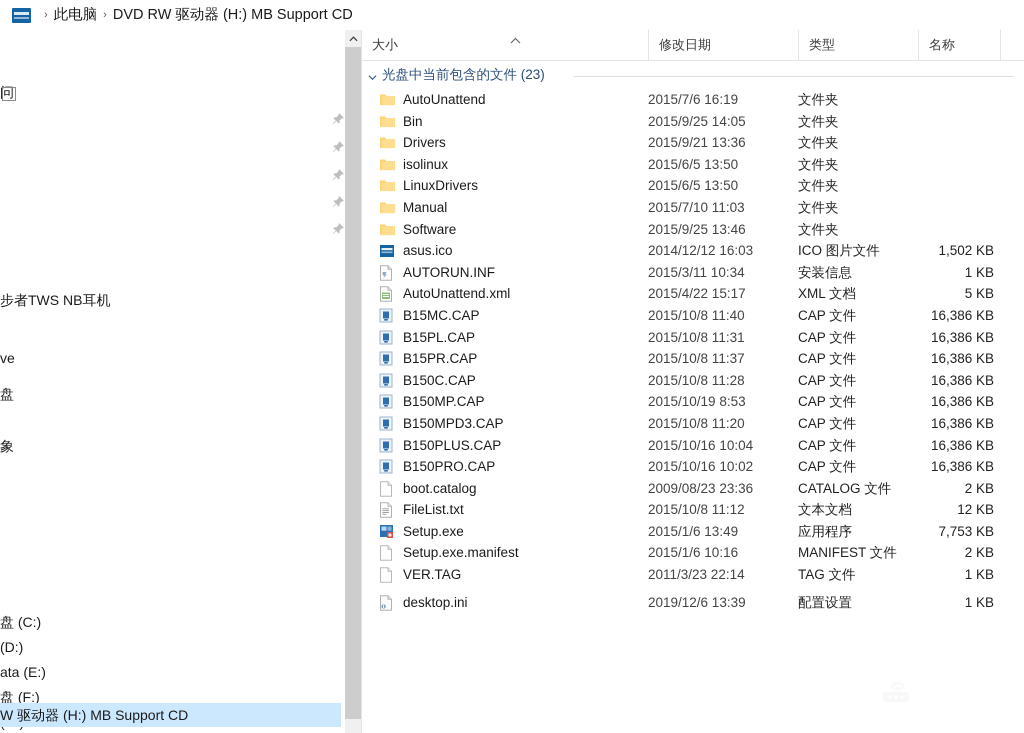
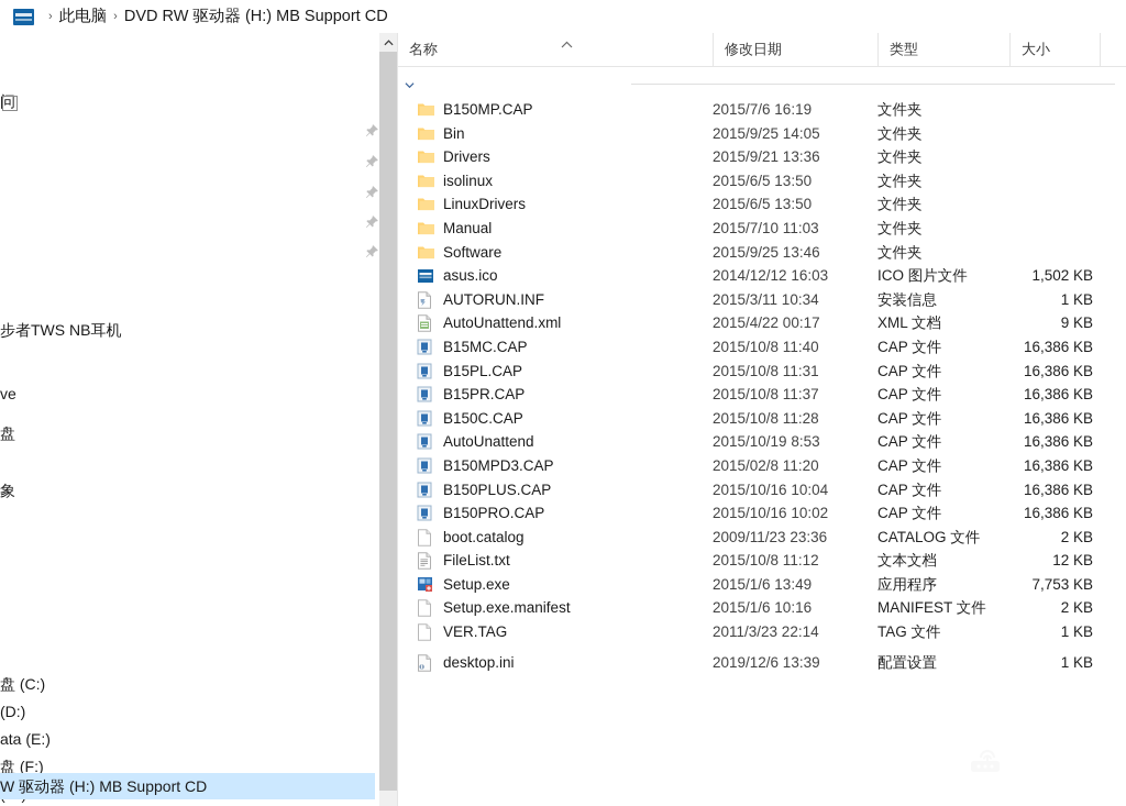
  ›
  此电脑
  ›
  DVD RW 驱动器 (H:) MB Support CD
  问
  步者TWS NB耳机
  ve
  盘
  象
  盘 (C:)
  (D:)
  ata (E:)
  盘 (F:)
  W 驱动器 (H:) MB Support CD
- 大小
+ 名称
  修改日期
  类型
- 名称
+ 大小
- 光盘中当前包含的文件 (23)
- AutoUnattend
+ B150MP.CAP
  2015/7/6 16:19
  文件夹
  Bin
  2015/9/25 14:05
  文件夹
  Drivers
  2015/9/21 13:36
  文件夹
  isolinux
  2015/6/5 13:50
  文件夹
  LinuxDrivers
  2015/6/5 13:50
  文件夹
  Manual
  2015/7/10 11:03
  文件夹
  Software
  2015/9/25 13:46
  文件夹
  asus.ico
  2014/12/12 16:03
  ICO 图片文件
  1,502 KB
  AUTORUN.INF
  2015/3/11 10:34
  安装信息
  1 KB
  AutoUnattend.xml
- 2015/4/22 15:17
+ 2015/4/22 00:17
  XML 文档
- 5 KB
+ 9 KB
  B15MC.CAP
  2015/10/8 11:40
  CAP 文件
  16,386 KB
  B15PL.CAP
  2015/10/8 11:31
  CAP 文件
  16,386 KB
  B15PR.CAP
  2015/10/8 11:37
  CAP 文件
  16,386 KB
  B150C.CAP
  2015/10/8 11:28
  CAP 文件
  16,386 KB
- B150MP.CAP
+ AutoUnattend
  2015/10/19 8:53
  CAP 文件
  16,386 KB
  B150MPD3.CAP
- 2015/10/8 11:20
+ 2015/02/8 11:20
  CAP 文件
  16,386 KB
  B150PLUS.CAP
  2015/10/16 10:04
  CAP 文件
  16,386 KB
  B150PRO.CAP
  2015/10/16 10:02
  CAP 文件
  16,386 KB
  boot.catalog
- 2009/08/23 23:36
+ 2009/11/23 23:36
  CATALOG 文件
  2 KB
  FileList.txt
  2015/10/8 11:12
  文本文档
  12 KB
  Setup.exe
  2015/1/6 13:49
  应用程序
  7,753 KB
  Setup.exe.manifest
  2015/1/6 10:16
  MANIFEST 文件
  2 KB
  VER.TAG
  2011/3/23 22:14
  TAG 文件
  1 KB
  desktop.ini
  2019/12/6 13:39
  配置设置
  1 KB
